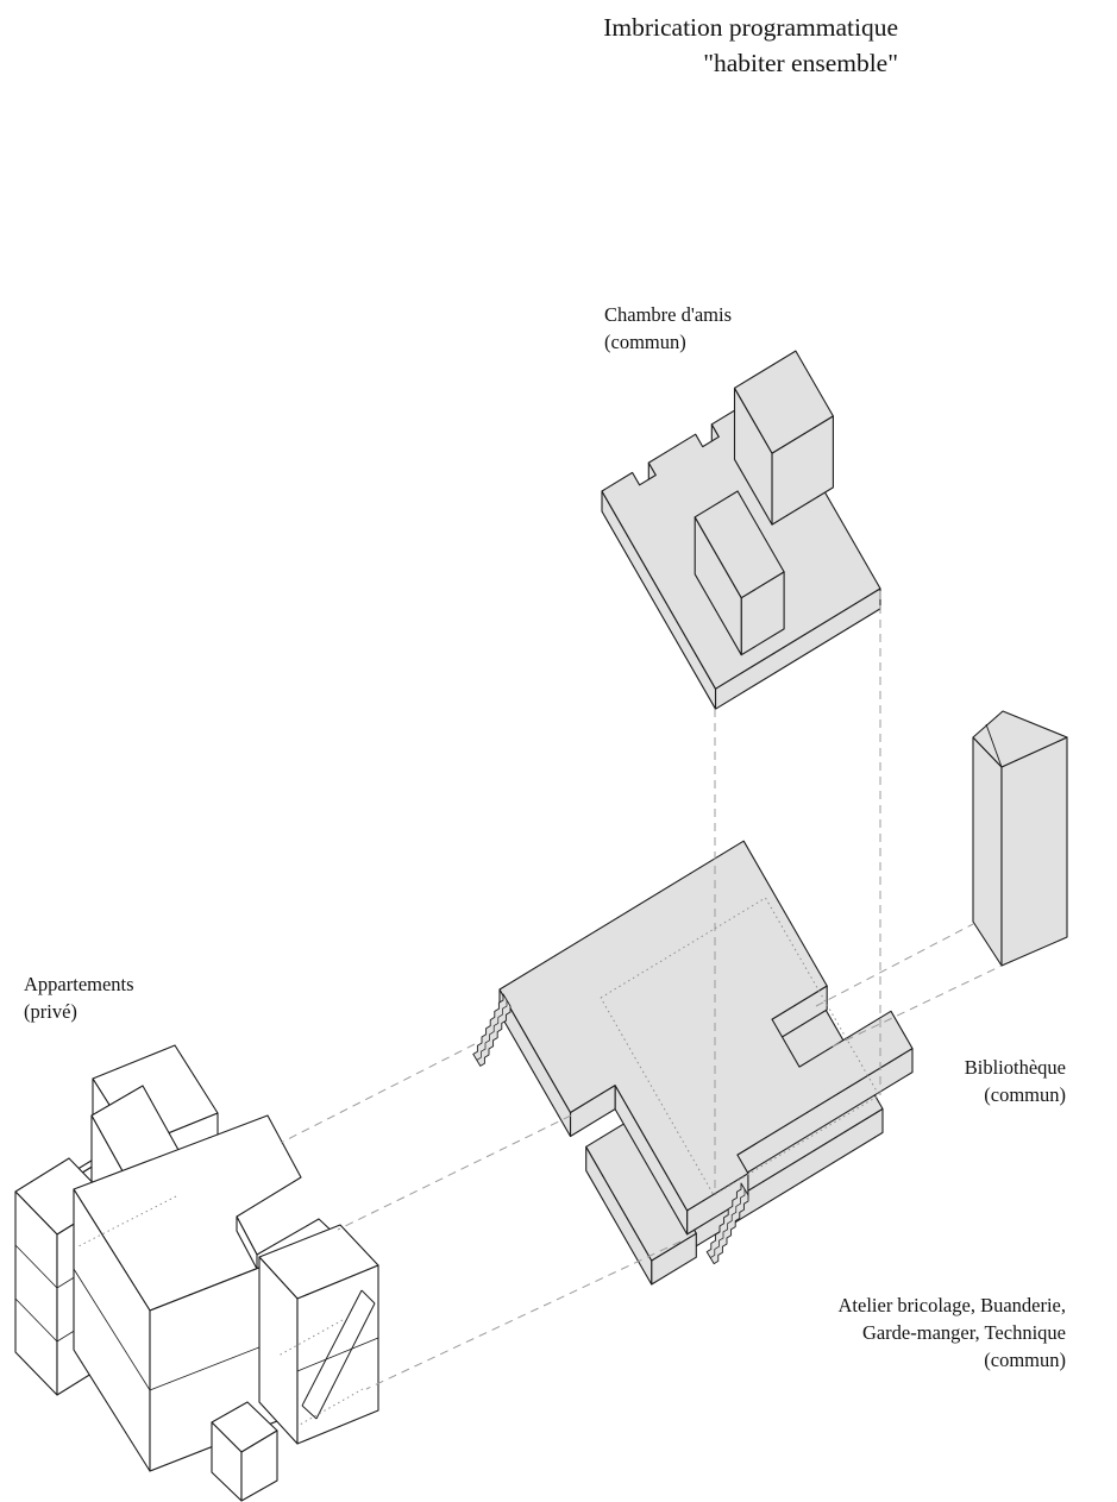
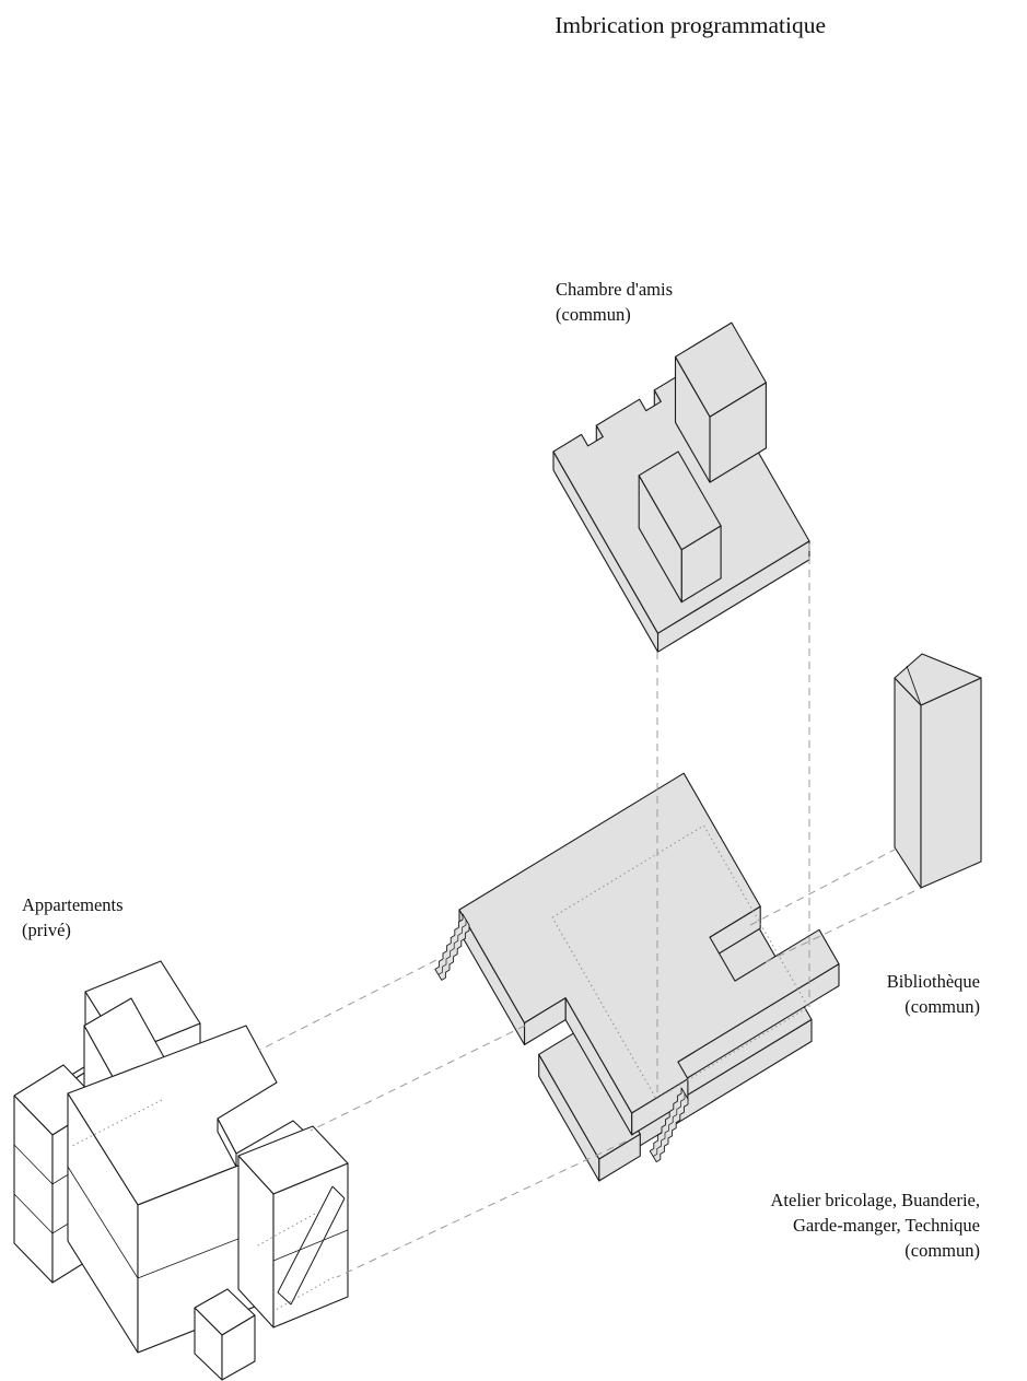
  Imbrication programmatique
- "habiter ensemble"
  Chambre d'amis
  (commun)
  Appartements
  (privé)
  Bibliothèque
  (commun)
  Atelier bricolage, Buanderie,
  Garde-manger, Technique
  (commun)
